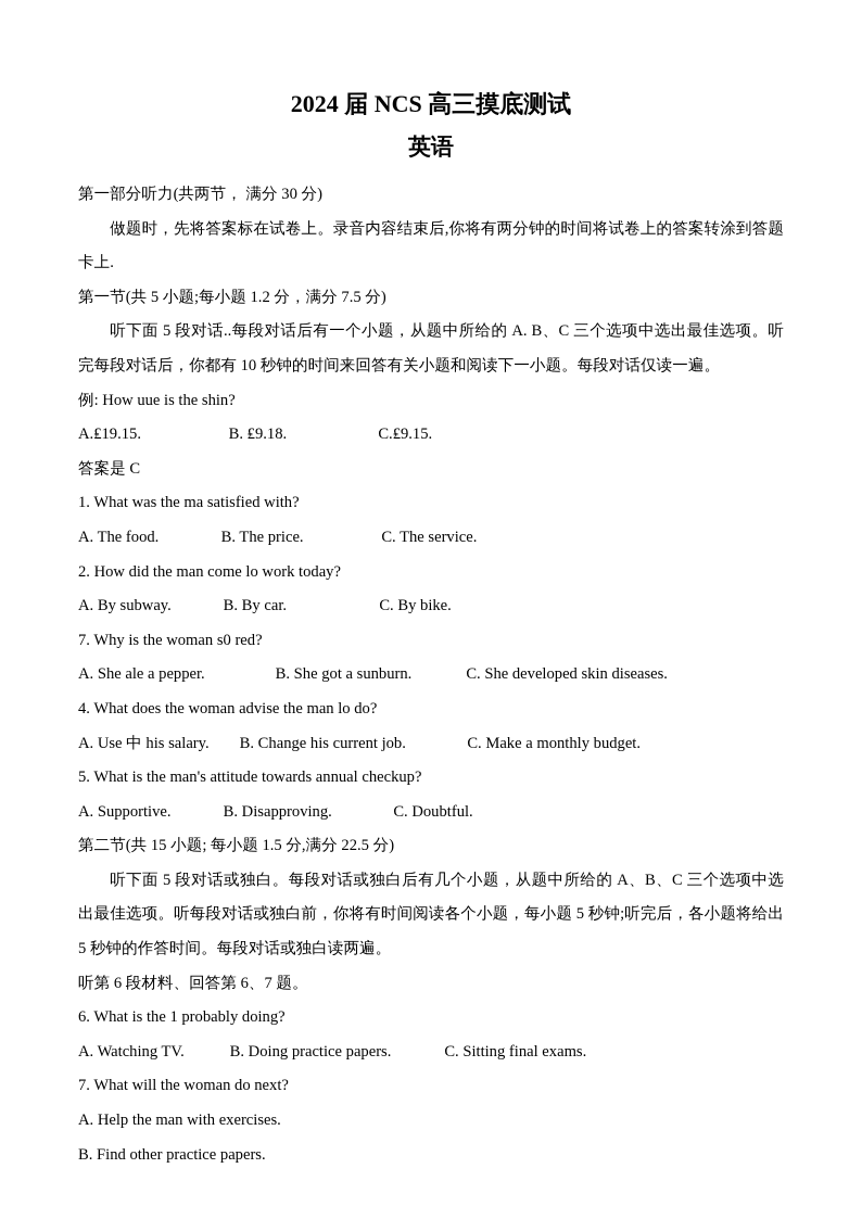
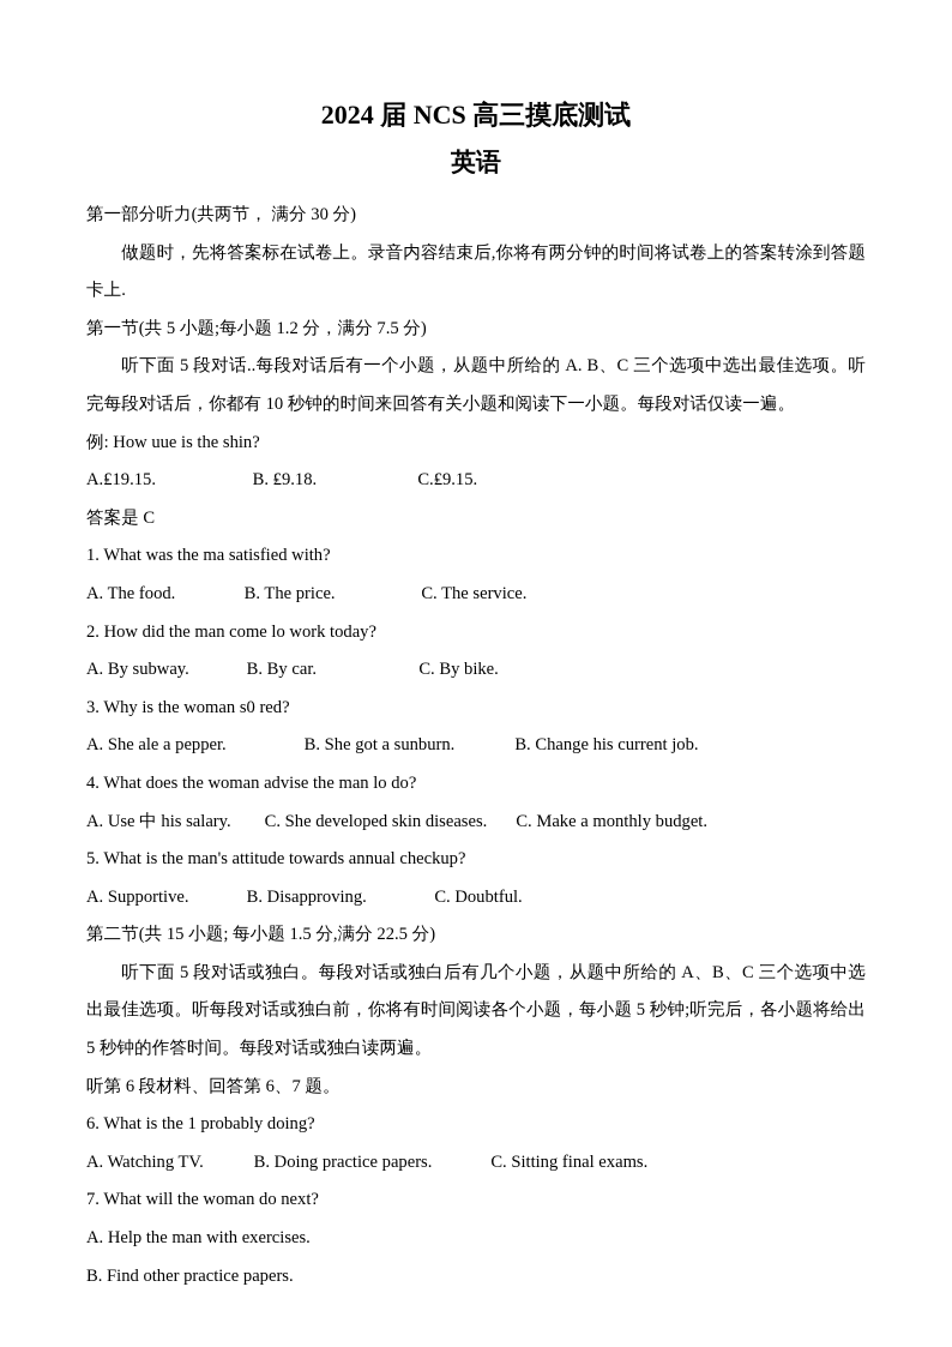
  2024 届 NCS 高三摸底测试
  英语
  第一部分听力(共两节， 满分 30 分)
  做题时，先将答案标在试卷上。录音内容结束后,你将有两分钟的时间将试卷上的答案转涂到答题卡上.
  第一节(共 5 小题;每小题 1.2 分，满分 7.5 分)
  听下面 5 段对话..每段对话后有一个小题，从题中所给的 A. B、C 三个选项中选出最佳选项。听完每段对话后，你都有 10 秒钟的时间来回答有关小题和阅读下一小题。每段对话仅读一遍。
  例: How uue is the shin?
  A.₤19.15. B. ₤9.18. C.₤9.15.
  答案是 C
  1. What was the ma satisfied with?
  A. The food. B. The price. C. The service.
  2. How did the man come lo work today?
  A. By subway. B. By car. C. By bike.
- 7. Why is the woman s0 red?
+ 3. Why is the woman s0 red?
- A. She ale a pepper. B. She got a sunburn. C. She developed skin diseases.
+ A. She ale a pepper. B. She got a sunburn. B. Change his current job.
  4. What does the woman advise the man lo do?
- A. Use 中 his salary. B. Change his current job. C. Make a monthly budget.
+ A. Use 中 his salary. C. She developed skin diseases. C. Make a monthly budget.
  5. What is the man's attitude towards annual checkup?
  A. Supportive. B. Disapproving. C. Doubtful.
  第二节(共 15 小题; 每小题 1.5 分,满分 22.5 分)
  听下面 5 段对话或独白。每段对话或独白后有几个小题，从题中所给的 A、B、C 三个选项中选出最佳选项。听每段对话或独白前，你将有时间阅读各个小题，每小题 5 秒钟;听完后，各小题将给出 5 秒钟的作答时间。每段对话或独白读两遍。
  听第 6 段材料、回答第 6、7 题。
  6. What is the 1 probably doing?
  A. Watching TV. B. Doing practice papers. C. Sitting final exams.
  7. What will the woman do next?
  A. Help the man with exercises.
  B. Find other practice papers.
